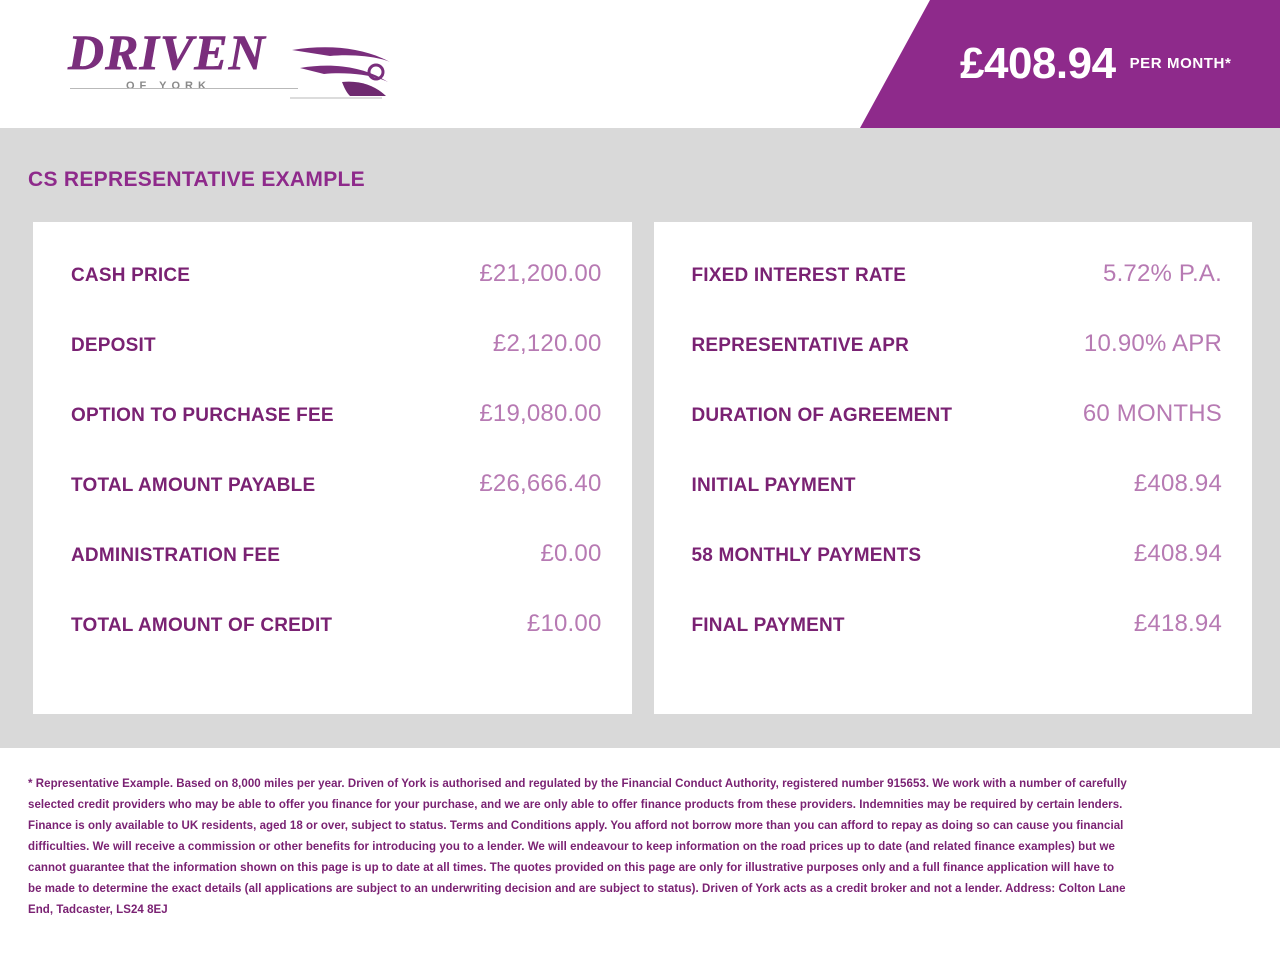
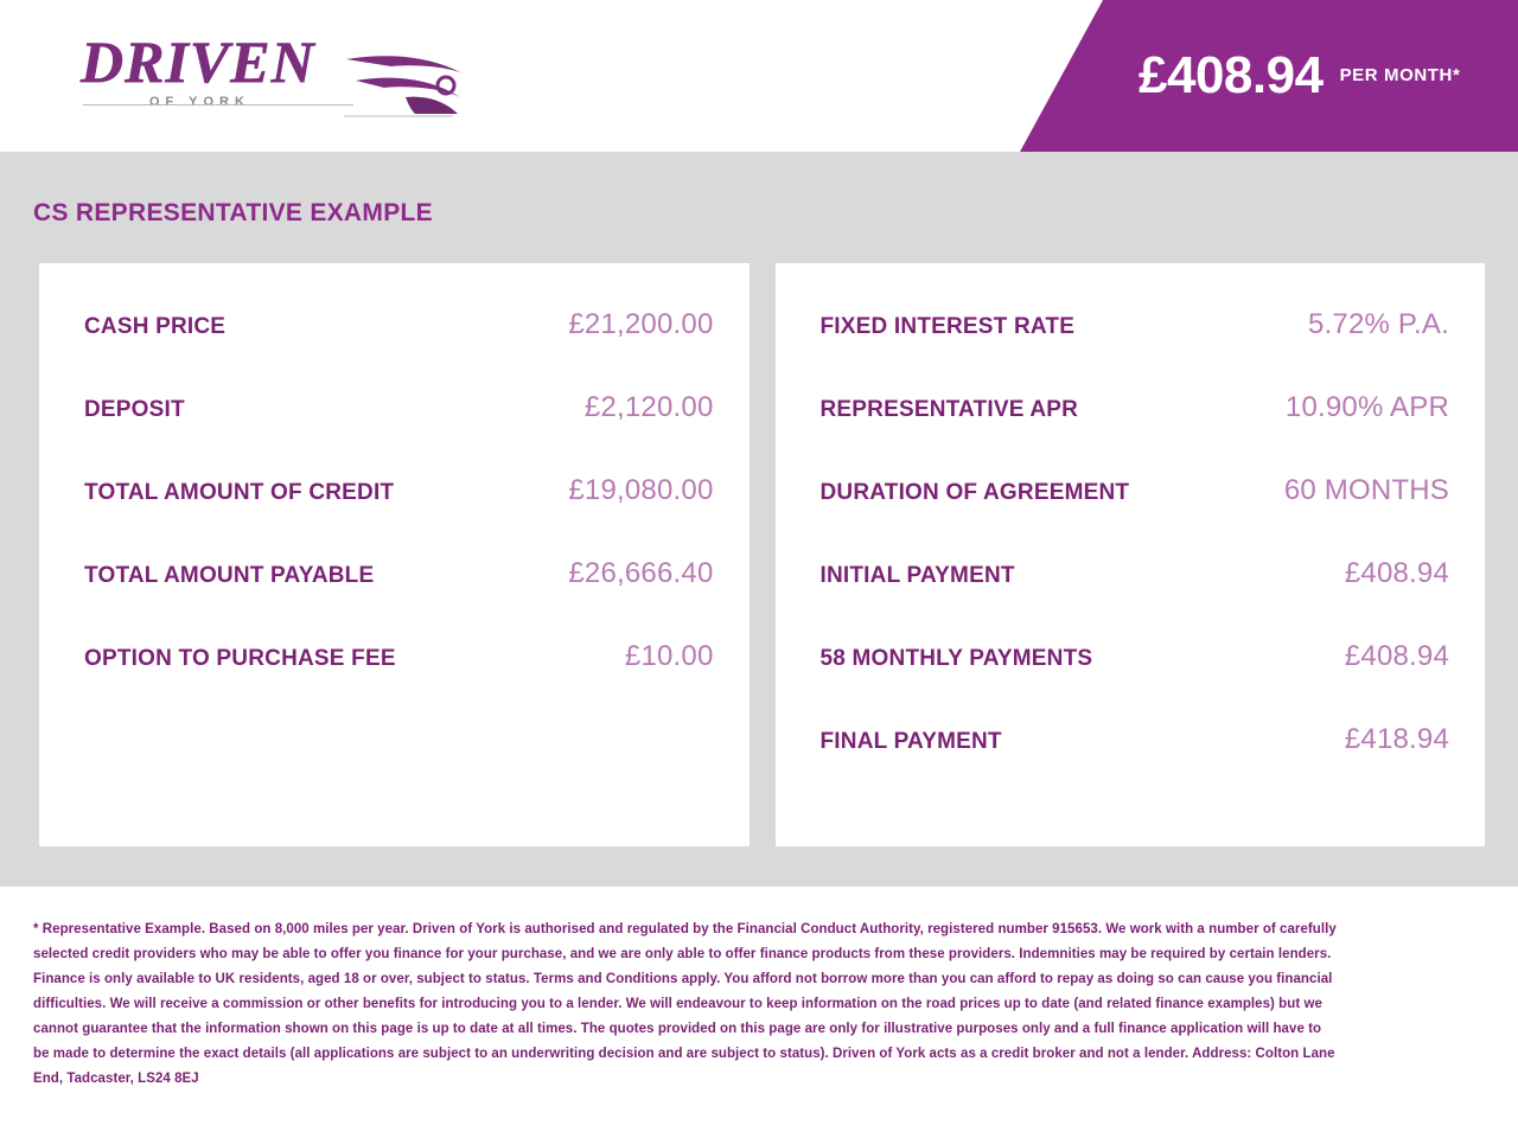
  DRIVEN
  OF YORK
  £408.94
  PER MONTH*
  CS REPRESENTATIVE EXAMPLE
  CASH PRICE
  £21,200.00
  DEPOSIT
  £2,120.00
- OPTION TO PURCHASE FEE
+ TOTAL AMOUNT OF CREDIT
  £19,080.00
  TOTAL AMOUNT PAYABLE
  £26,666.40
- ADMINISTRATION FEE
- £0.00
- TOTAL AMOUNT OF CREDIT
+ OPTION TO PURCHASE FEE
  £10.00
  FIXED INTEREST RATE
  5.72% P.A.
  REPRESENTATIVE APR
  10.90% APR
  DURATION OF AGREEMENT
  60 MONTHS
  INITIAL PAYMENT
  £408.94
  58 MONTHLY PAYMENTS
  £408.94
  FINAL PAYMENT
  £418.94
  * Representative Example. Based on 8,000 miles per year. Driven of York is authorised and regulated by the Financial Conduct Authority, registered number 915653. We work with a number of carefully selected credit providers who may be able to offer you finance for your purchase, and we are only able to offer finance products from these providers. Indemnities may be required by certain lenders. Finance is only available to UK residents, aged 18 or over, subject to status. Terms and Conditions apply. You afford not borrow more than you can afford to repay as doing so can cause you financial difficulties. We will receive a commission or other benefits for introducing you to a lender. We will endeavour to keep information on the road prices up to date (and related finance examples) but we cannot guarantee that the information shown on this page is up to date at all times. The quotes provided on this page are only for illustrative purposes only and a full finance application will have to be made to determine the exact details (all applications are subject to an underwriting decision and are subject to status). Driven of York acts as a credit broker and not a lender. Address: Colton Lane End, Tadcaster, LS24 8EJ
